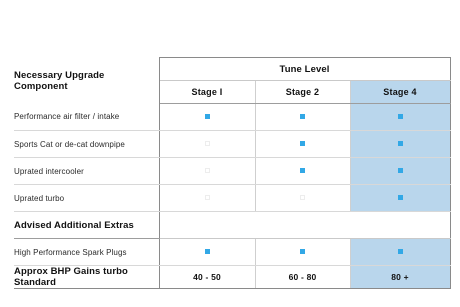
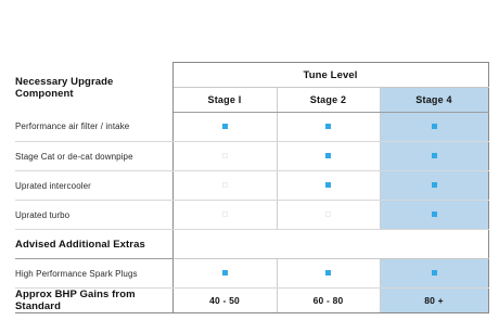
  Necessary Upgrade Component	Tune Level
  Stage I	Stage 2	Stage 4
  Performance air filter / intake
- Sports Cat or de-cat downpipe
+ Stage Cat or de-cat downpipe
  Uprated intercooler
  Uprated turbo
  Advised Additional Extras
  High Performance Spark Plugs
- Approx BHP Gains turbo Standard	40 - 50	60 - 80	80 +
+ Approx BHP Gains from Standard	40 - 50	60 - 80	80 +
